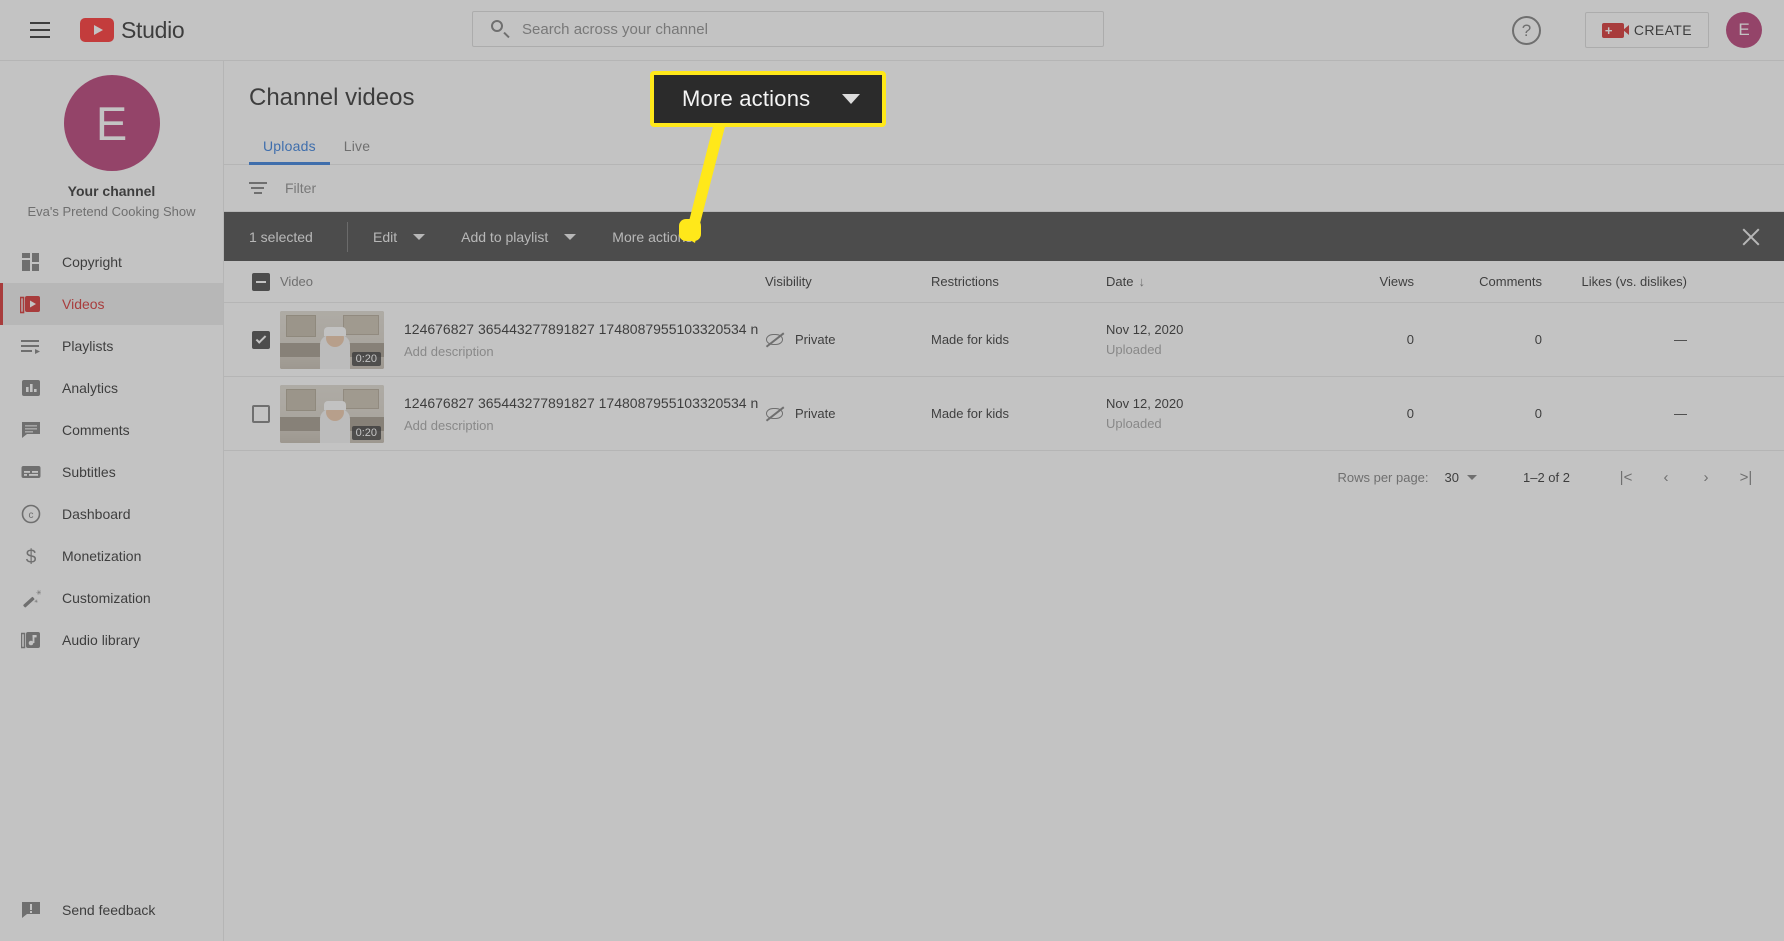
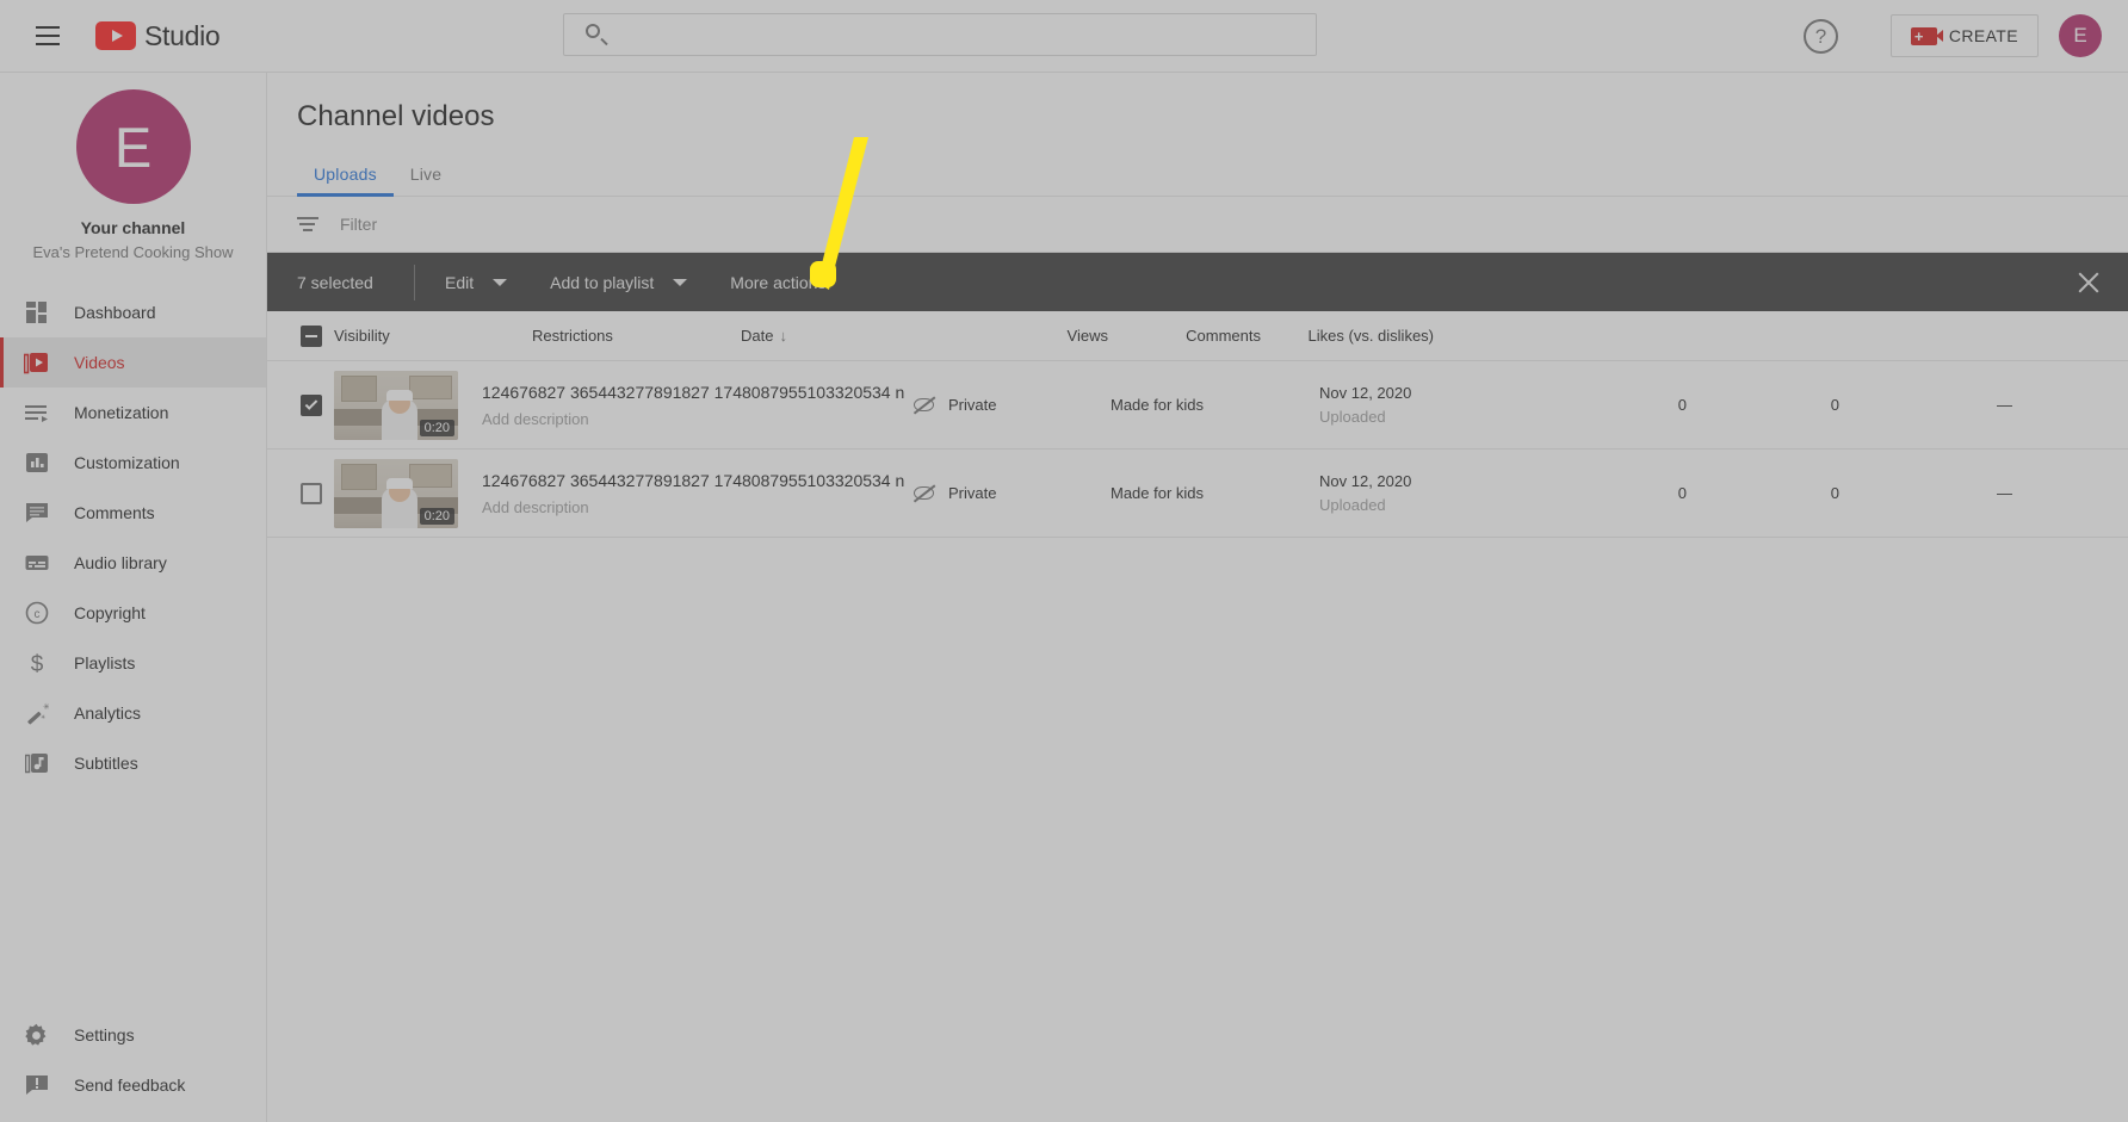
  Studio
- Search across your channel
  ?
  +
  CREATE
  E
  E
  Your channel
  Eva's Pretend Cooking Show
- Copyright
+ Dashboard
  Videos
- Playlists
+ Monetization
- Analytics
+ Customization
  Comments
- Subtitles
+ Audio library
  c
- Dashboard
+ Copyright
  $
- Monetization
+ Playlists
- Customization
+ Analytics
- Audio library
+ Subtitles
+ Settings
  Send feedback
  Channel videos
  Uploads
  Live
  Filter
- 1 selected
+ 7 selected
  Edit
  Add to playlist
  More actio
- Video
  Visibility
  Restrictions
  Date ↓
  Views
  Comments
  Likes (vs. dislikes)
  0:20
  124676827 365443277891827 1748087955103320534 n
  Add description
  Private
  Made for kids
  Nov 12, 2020
  Uploaded
  0
  0
  —
  0:20
  124676827 365443277891827 1748087955103320534 n
  Add description
  Private
  Made for kids
  Nov 12, 2020
  Uploaded
  0
  0
  —
- Rows per page:
- 30
- 1–2 of 2
- |<
- ‹
- ›
- >|
- More actions
